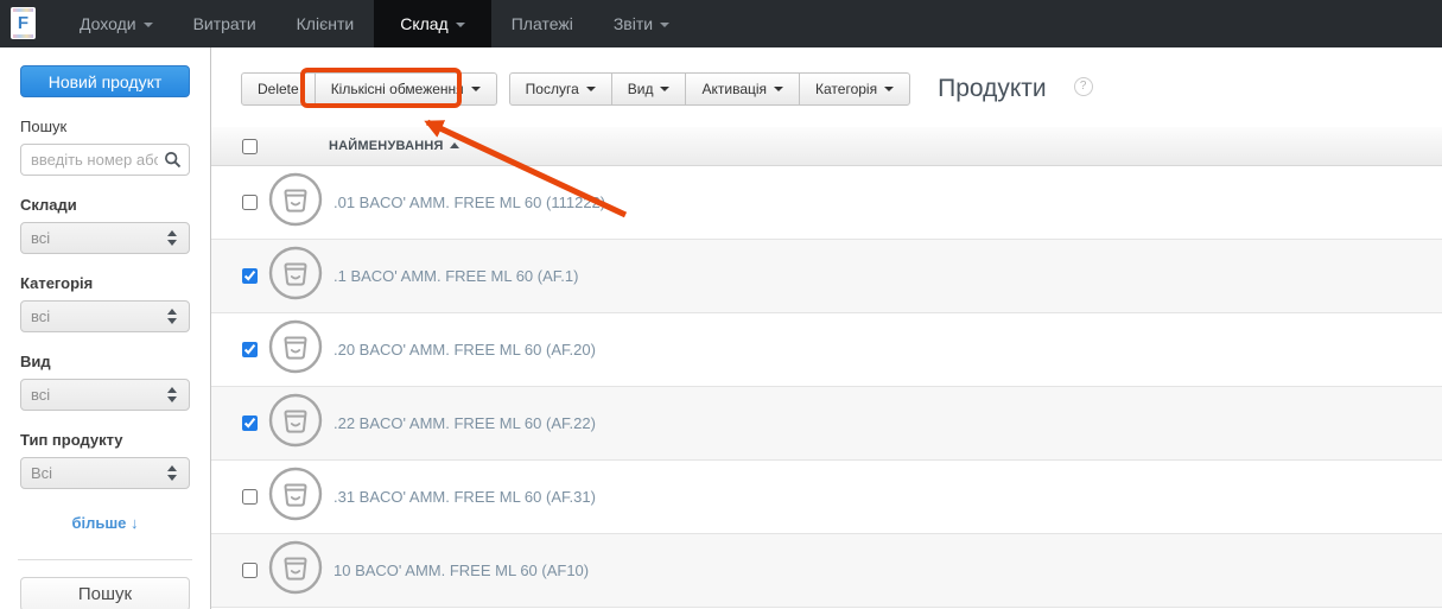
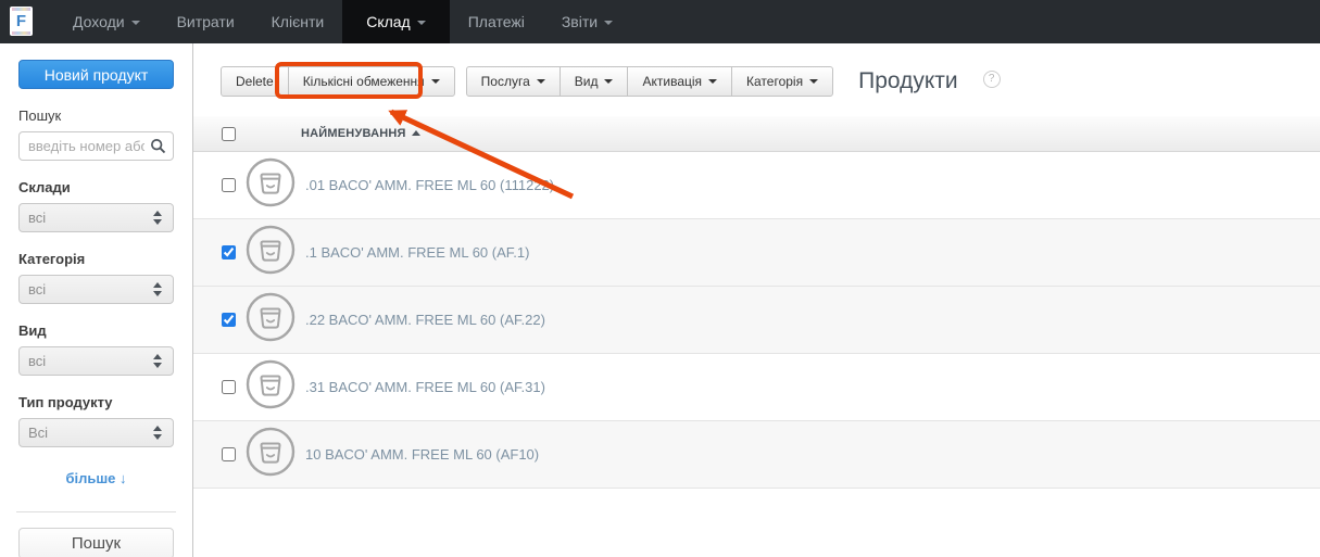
  F
  Доходи
  Витрати
  Клієнти
  Склад
  Платежі
  Звіти
  Новий продукт
  Пошук
  введіть номер аб
  Склади
  всі
  Категорія
  всі
  Вид
  всі
  Тип продукту
  Всі
  більше ↓
  Пошук
  Delete
  Кількісні обмеження
  Послуга
  Вид
  Активація
  Категорія
  Продукти
  ?
  НАЙМЕНУВАННЯ
  .01 BACO' AMM. FREE ML 60 (11122
  .1 BACO' AMM. FREE ML 60 (AF.1)
- .20 BACO' AMM. FREE ML 60 (AF.20)
  .22 BACO' AMM. FREE ML 60 (AF.22)
  .31 BACO' AMM. FREE ML 60 (AF.31)
  10 BACO' AMM. FREE ML 60 (AF10)
